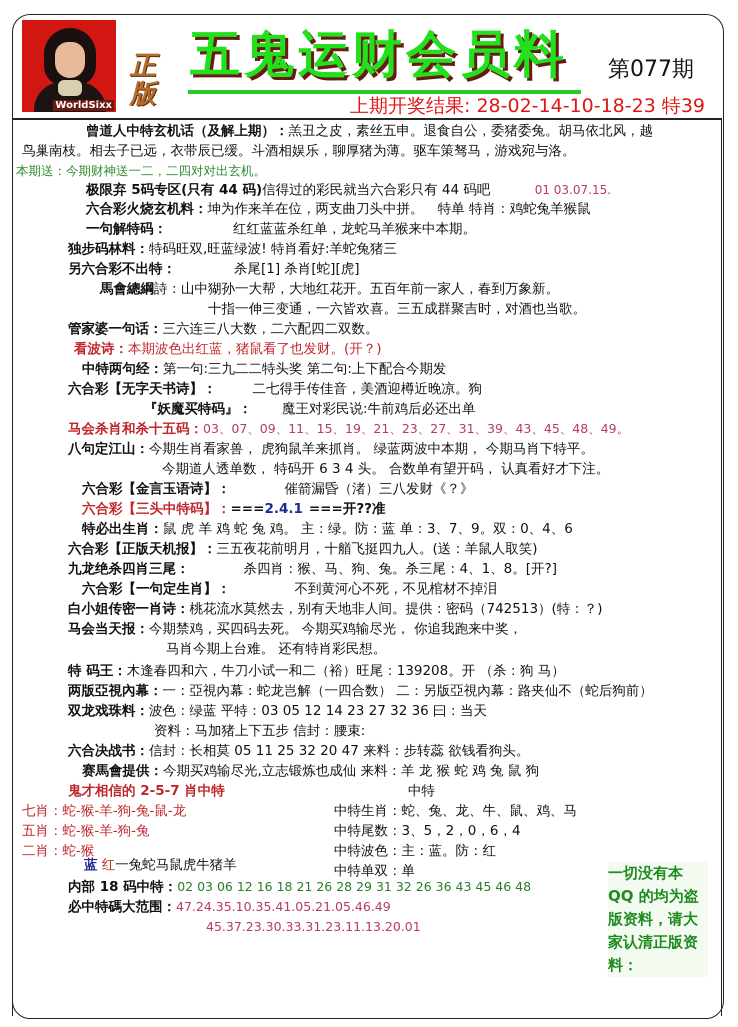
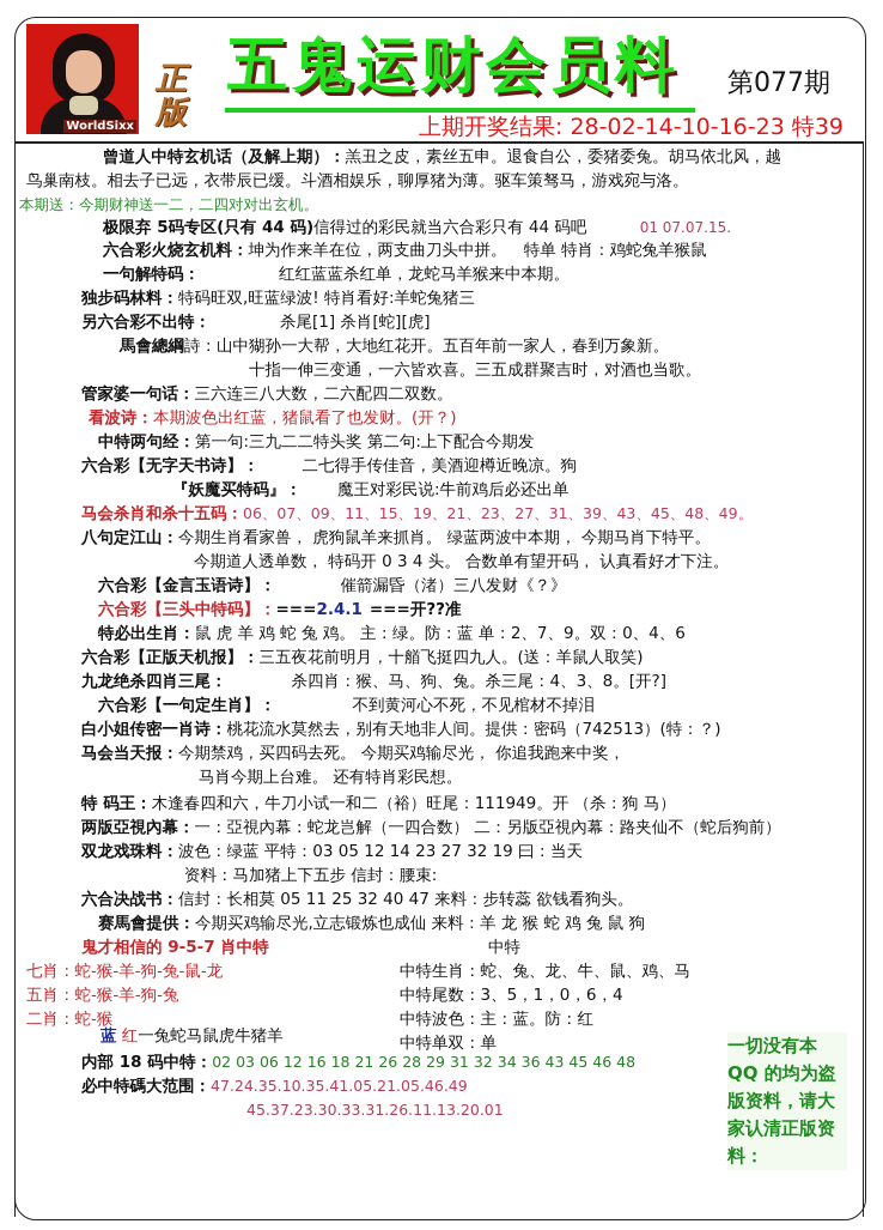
  WorldSixx
  正版
  五鬼运财会员料
  第077期
- 上期开奖结果: 28-02-14-10-18-23 特39
+ 上期开奖结果: 28-02-14-10-16-23 特39
  曾道人中特玄机话（及解上期）：羔丑之皮，素丝五申。退食自公，委猪委兔。胡马依北风，越
  鸟巢南枝。相去子已远，衣带辰已缓。斗酒相娱乐，聊厚猪为薄。驱车策驽马，游戏宛与洛。
  本期送：今期财神送一二，二四对对出玄机。
- 极限弃 5码专区(只有 44 码)信得过的彩民就当六合彩只有 44 码吧 01 03.07.15.
+ 极限弃 5码专区(只有 44 码)信得过的彩民就当六合彩只有 44 码吧 01 07.07.15.
  六合彩火烧玄机料：坤为作来羊在位，两支曲刀头中拼。 特单 特肖：鸡蛇兔羊猴鼠
  一句解特码： 红红蓝蓝杀红单，龙蛇马羊猴来中本期。
  独步码林料：特码旺双,旺蓝绿波! 特肖看好:羊蛇兔猪三
  另六合彩不出特： 杀尾[1] 杀肖[蛇][虎]
  馬會總綱詩：山中猢孙一大帮，大地红花开。五百年前一家人，春到万象新。
  十指一伸三变通，一六皆欢喜。三五成群聚吉时，对酒也当歌。
  管家婆一句话：三六连三八大数，二六配四二双数。
  看波诗：本期波色出红蓝，猪鼠看了也发财。(开？)
  中特两句经：第一句:三九二二特头奖 第二句:上下配合今期发
  六合彩【无字天书诗】： 二七得手传佳音，美酒迎樽近晚凉。狗
  『妖魔买特码』： 魔王对彩民说:牛前鸡后必还出单
- 马会杀肖和杀十五码：03、07、09、11、15、19、21、23、27、31、39、43、45、48、49。
+ 马会杀肖和杀十五码：06、07、09、11、15、19、21、23、27、31、39、43、45、48、49。
  八句定江山：今期生肖看家兽， 虎狗鼠羊来抓肖。 绿蓝两波中本期， 今期马肖下特平。
- 今期道人透单数， 特码开 6 3 4 头。 合数单有望开码， 认真看好才下注。
+ 今期道人透单数， 特码开 0 3 4 头。 合数单有望开码， 认真看好才下注。
  六合彩【金言玉语诗】： 催箭漏昏（渚）三八发财《？》
  六合彩【三头中特码】：===2.4.1 ===开??准
- 特必出生肖：鼠 虎 羊 鸡 蛇 兔 鸡。 主：绿。防：蓝 单：3、7、9。双：0、4、6
+ 特必出生肖：鼠 虎 羊 鸡 蛇 兔 鸡。 主：绿。防：蓝 单：2、7、9。双：0、4、6
  六合彩【正版天机报】：三五夜花前明月，十艏飞挺四九人。(送：羊鼠人取笑)
- 九龙绝杀四肖三尾： 杀四肖：猴、马、狗、兔。杀三尾：4、1、8。[开?]
+ 九龙绝杀四肖三尾： 杀四肖：猴、马、狗、兔。杀三尾：4、3、8。[开?]
  六合彩【一句定生肖】： 不到黄河心不死，不见棺材不掉泪
  白小姐传密一肖诗：桃花流水莫然去，别有天地非人间。提供：密码（742513）(特：？)
  马会当天报：今期禁鸡，买四码去死。 今期买鸡输尽光， 你追我跑来中奖，
  马肖今期上台难。 还有特肖彩民想。
- 特 码王：木逢春四和六，牛刀小试一和二（裕）旺尾：139208。开 （杀：狗 马）
+ 特 码王：木逢春四和六，牛刀小试一和二（裕）旺尾：111949。开 （杀：狗 马）
  两版亞視內幕：一：亞視內幕：蛇龙岂解（一四合数） 二：另版亞視內幕：路夹仙不（蛇后狗前）
- 双龙戏珠料：波色：绿蓝 平特：03 05 12 14 23 27 32 36 曰：当天
+ 双龙戏珠料：波色：绿蓝 平特：03 05 12 14 23 27 32 19 曰：当天
  资料：马加猪上下五步 信封：腰束:
- 六合决战书：信封：长相莫 05 11 25 32 20 47 来料：步转蕊 欲钱看狗头。
+ 六合决战书：信封：长相莫 05 11 25 32 40 47 来料：步转蕊 欲钱看狗头。
  赛馬會提供：今期买鸡输尽光,立志锻炼也成仙 来料：羊 龙 猴 蛇 鸡 兔 鼠 狗
- 鬼才相信的 2-5-7 肖中特
+ 鬼才相信的 9-5-7 肖中特
  七肖：蛇-猴-羊-狗-兔-鼠-龙
  五肖：蛇-猴-羊-狗-兔
  二肖：蛇-猴
  中特
  中特生肖：蛇、兔、龙、牛、鼠、鸡、马
- 中特尾数：3、5，2，0，6，4
+ 中特尾数：3、5，1，0，6，4
  中特波色：主：蓝。防：红
  中特单双：单
  蓝 红一兔蛇马鼠虎牛猪羊
- 内部 18 码中特：02 03 06 12 16 18 21 26 28 29 31 32 26 36 43 45 46 48
+ 内部 18 码中特：02 03 06 12 16 18 21 26 28 29 31 32 34 36 43 45 46 48
  必中特碼大范围：47.24.35.10.35.41.05.21.05.46.49
- 45.37.23.30.33.31.23.11.13.20.01
+ 45.37.23.30.33.31.26.11.13.20.01
  一切没有本QQ 的均为盗版资料，请大家认清正版资料：
